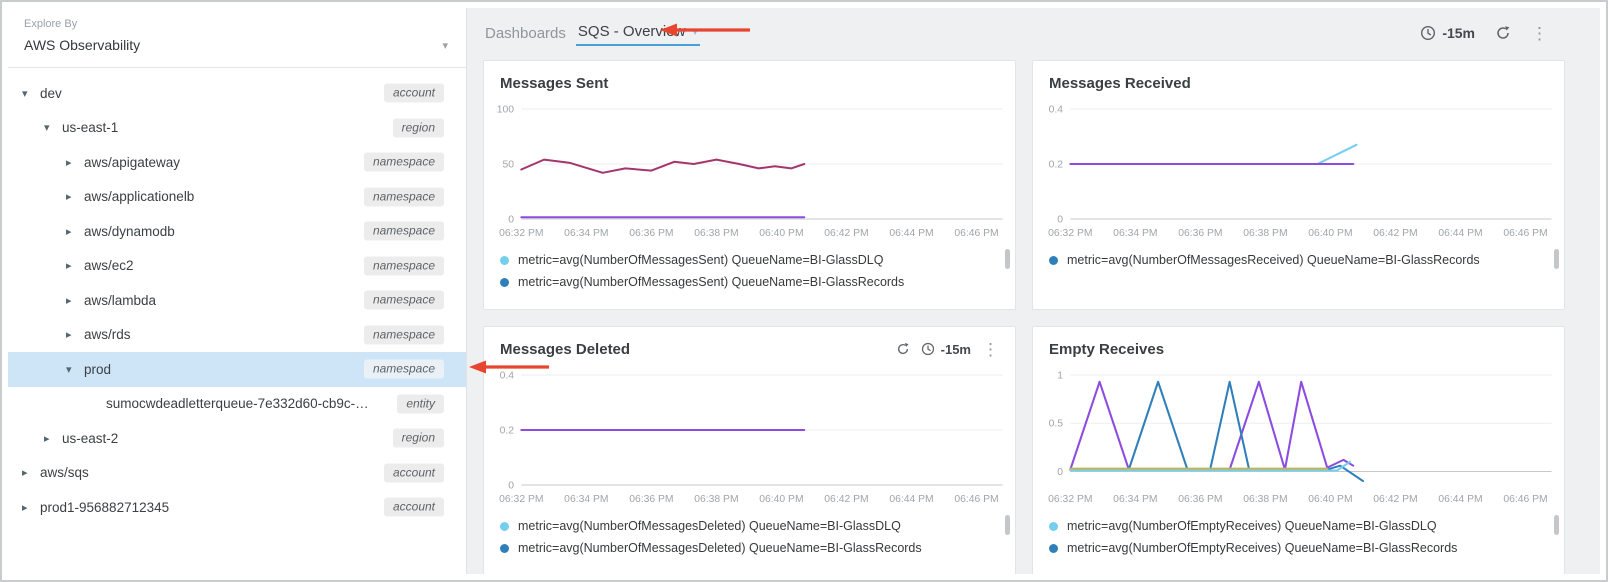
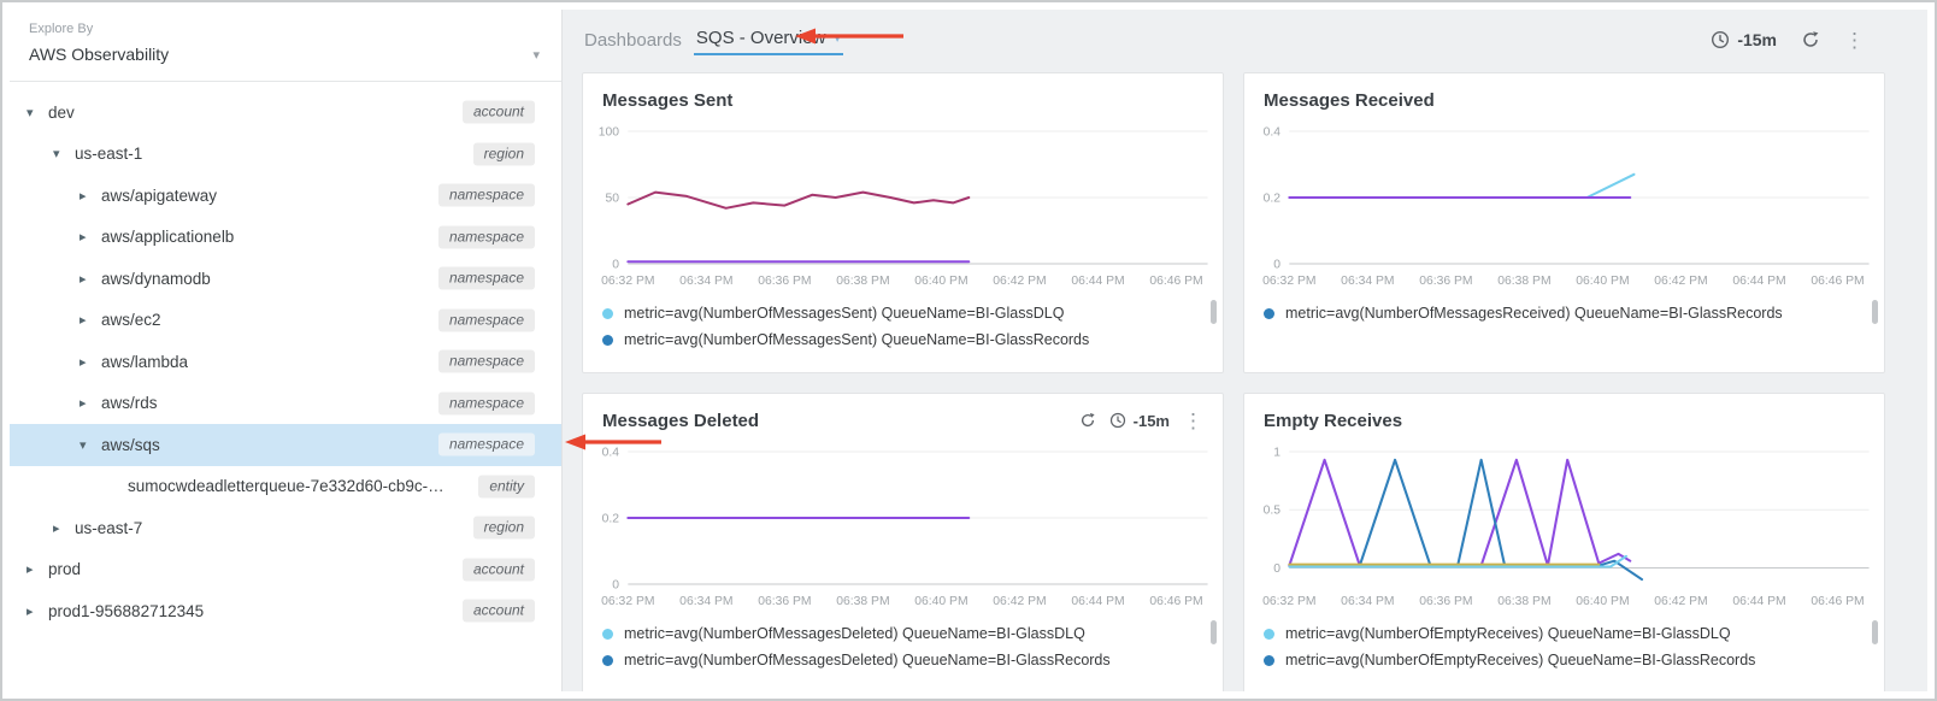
  Explore By
  AWS Observability
  ▾
  ▾
  dev
  account
  ▾
  us-east-1
  region
  ▸
  aws/apigateway
  namespace
  ▸
  aws/applicationelb
  namespace
  ▸
  aws/dynamodb
  namespace
  ▸
  aws/ec2
  namespace
  ▸
  aws/lambda
  namespace
  ▸
  aws/rds
  namespace
  ▾
- prod
+ aws/sqs
  namespace
  sumocwdeadletterqueue-7e332d60-cb9c-11
  entity
  ▸
- us-east-2
+ us-east-7
  region
  ▸
- aws/sqs
+ prod
  account
  ▸
  prod1-956882712345
  account
  Dashboards
  SQS - Overv
  ▾
  -15m
  ⋮
  Messages Sent
  0
  50
  100
  06:32 PM
  06:34 PM
  06:36 PM
  06:38 PM
  06:40 PM
  06:42 PM
  06:44 PM
  06:46 PM
  metric=avg(NumberOfMessagesSent) QueueName=BI-GlassDLQ
  metric=avg(NumberOfMessagesSent) QueueName=BI-GlassRecords
  Messages Received
  0
  0.2
  0.4
  06:32 PM
  06:34 PM
  06:36 PM
  06:38 PM
  06:40 PM
  06:42 PM
  06:44 PM
  06:46 PM
  metric=avg(NumberOfMessagesReceived) QueueName=BI-GlassRecords
  Messages Deleted
  -15m
  ⋮
  0
  0.2
  0.4
  06:32 PM
  06:34 PM
  06:36 PM
  06:38 PM
  06:40 PM
  06:42 PM
  06:44 PM
  06:46 PM
  metric=avg(NumberOfMessagesDeleted) QueueName=BI-GlassDLQ
  metric=avg(NumberOfMessagesDeleted) QueueName=BI-GlassRecords
  Empty Receives
  0
  0.5
  1
  06:32 PM
  06:34 PM
  06:36 PM
  06:38 PM
  06:40 PM
  06:42 PM
  06:44 PM
  06:46 PM
  metric=avg(NumberOfEmptyReceives) QueueName=BI-GlassDLQ
  metric=avg(NumberOfEmptyReceives) QueueName=BI-GlassRecords
